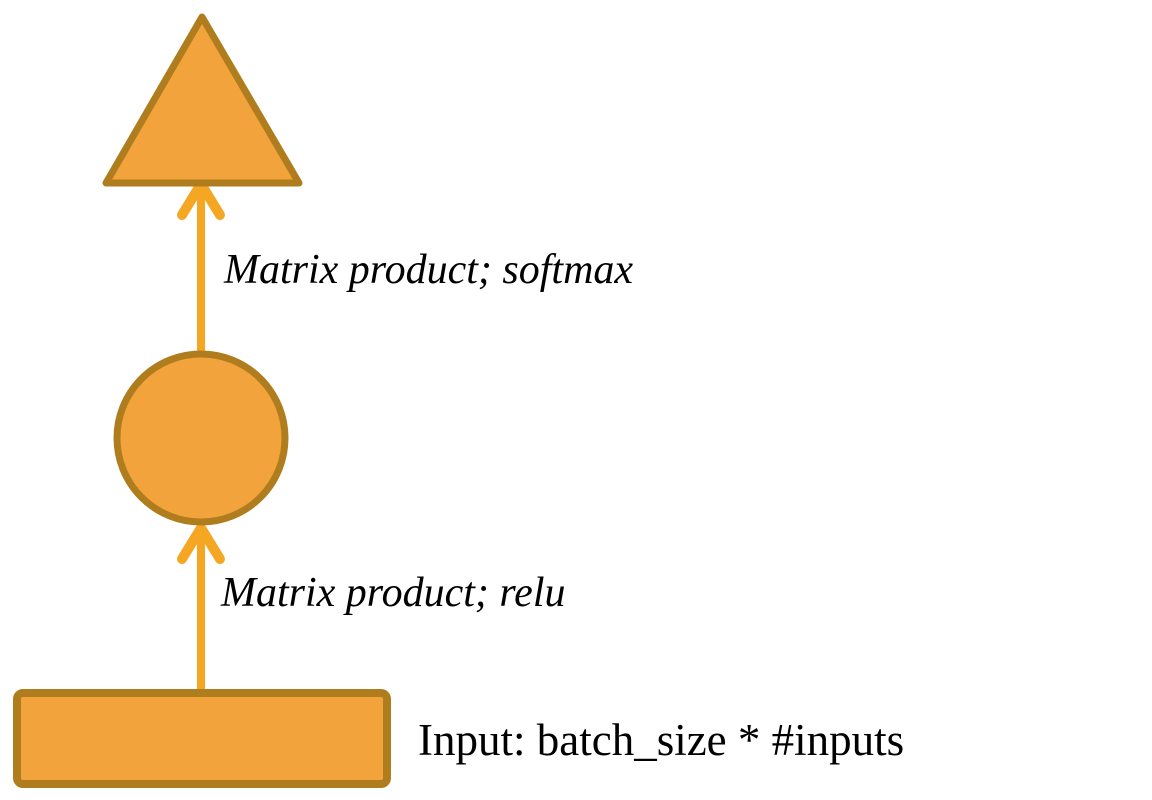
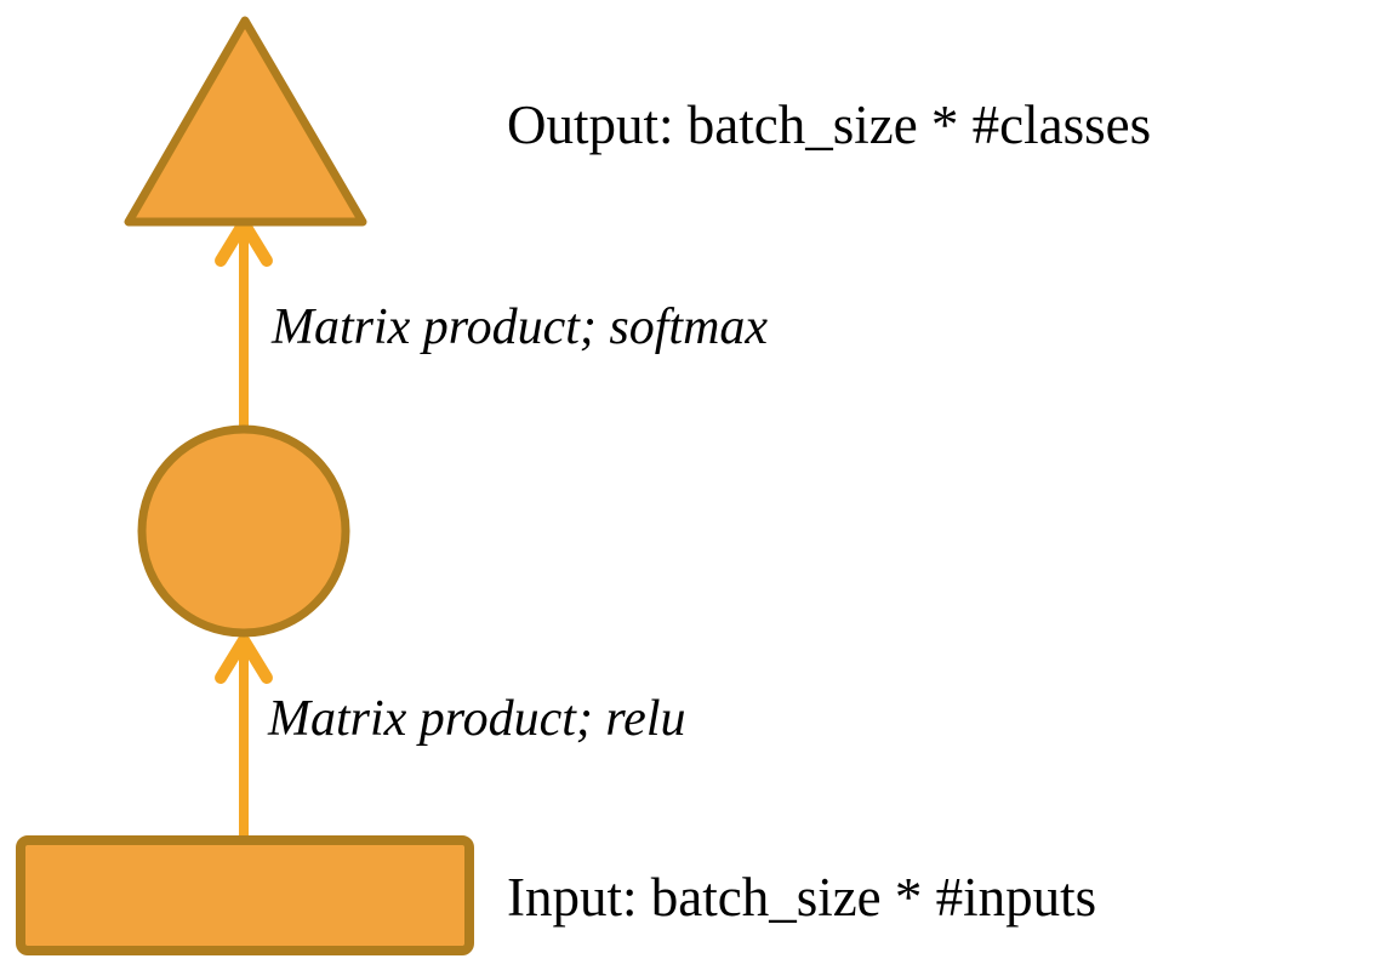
+ Output: batch_size * #classes
  Input: batch_size * #inputs
  Matrix product; softmax
  Matrix product; relu
